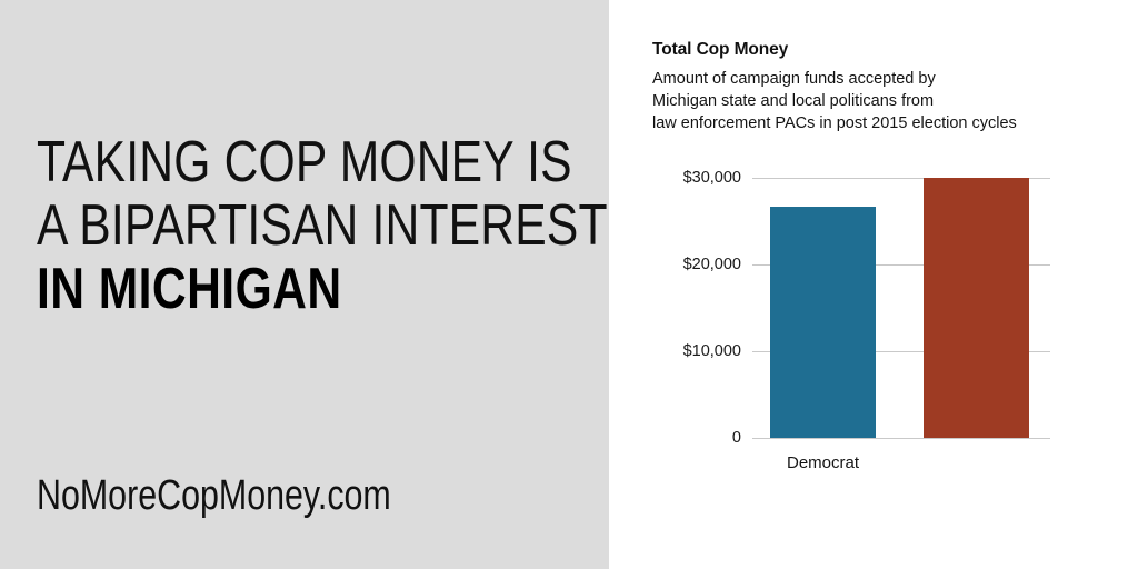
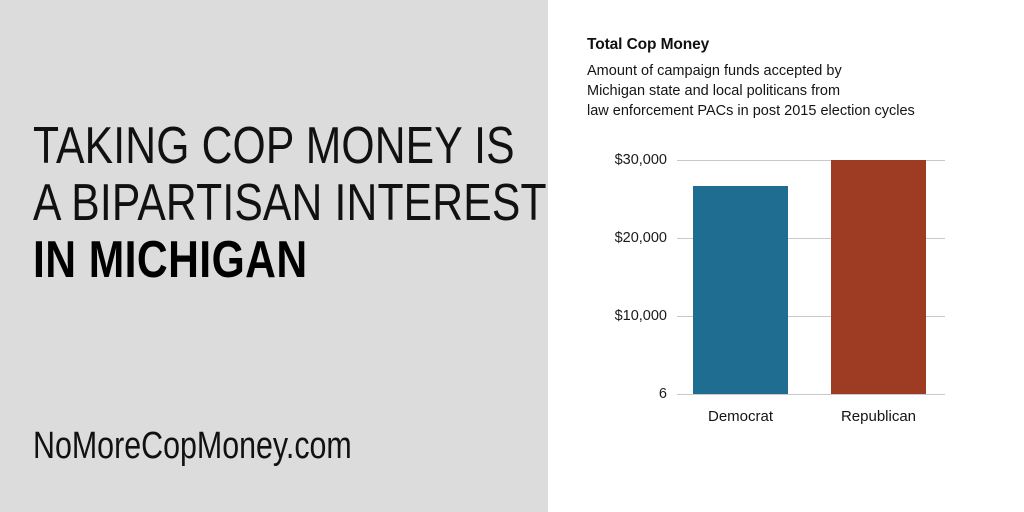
  TAKING COP MONEY IS
  A BIPARTISAN INTEREST
  IN MICHIGAN
  NoMoreCopMoney.com
  Total Cop Money
  Amount of campaign funds accepted by
  Michigan state and local politicans from
  law enforcement PACs in post 2015 election cycles
  $30,000
  $20,000
  $10,000
- 0
+ 6
  Democrat
+ Republican
